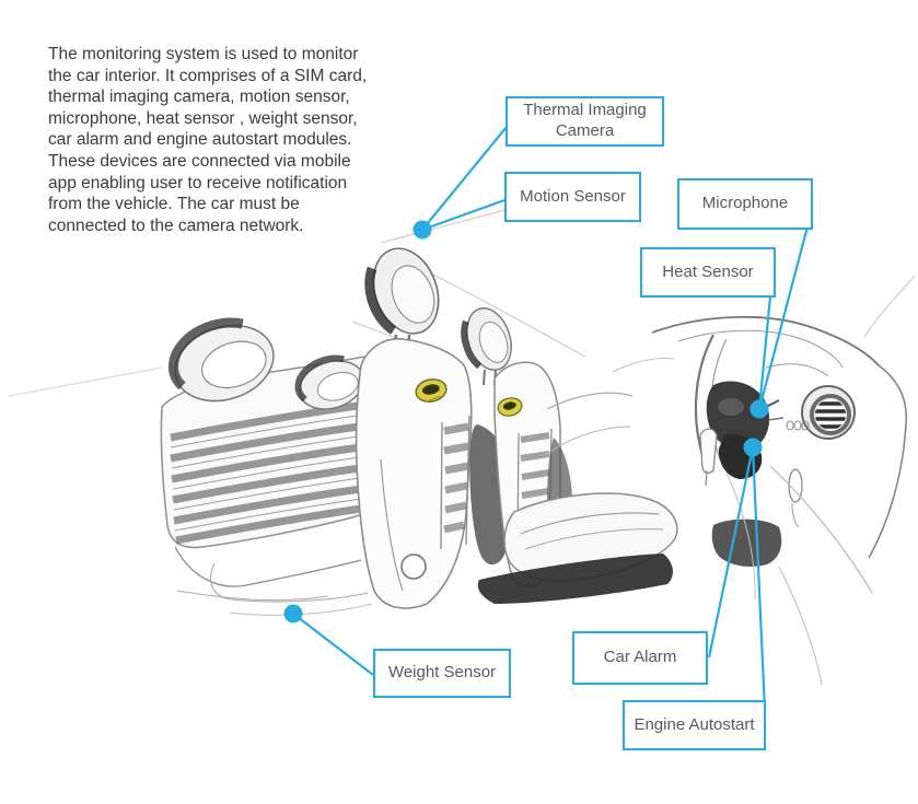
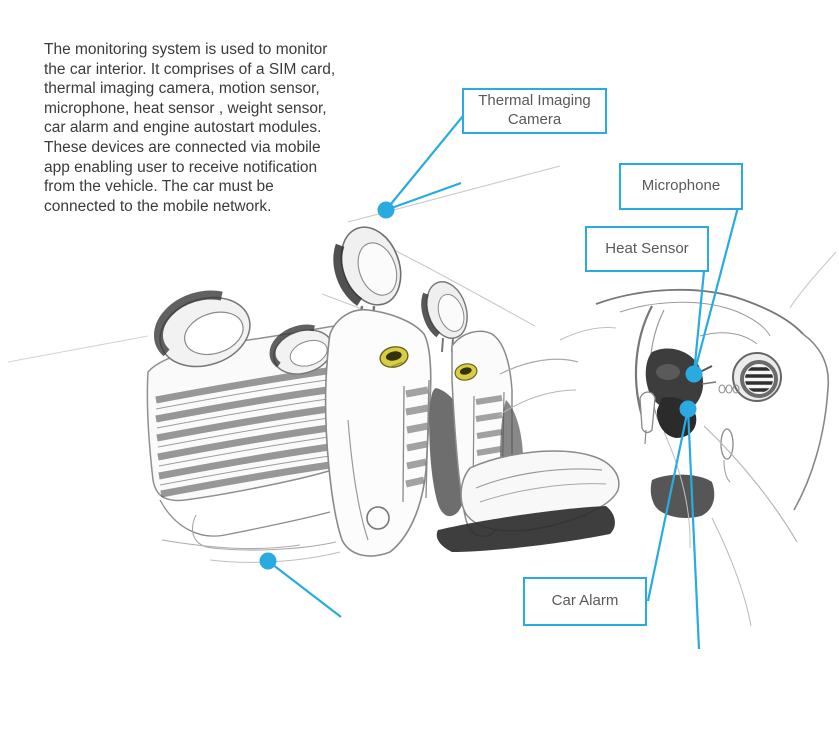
- The monitoring system is used to monitor the car interior. It comprises of a SIM card, thermal imaging camera, motion sensor, microphone, heat sensor , weight sensor, car alarm and engine autostart modules. These devices are connected via mobile app enabling user to receive notification from the vehicle. The car must be connected to the camera network.
+ The monitoring system is used to monitor the car interior. It comprises of a SIM card, thermal imaging camera, motion sensor, microphone, heat sensor , weight sensor, car alarm and engine autostart modules. These devices are connected via mobile app enabling user to receive notification from the vehicle. The car must be connected to the mobile network.
  Thermal Imaging Camera
- Motion Sensor
  Microphone
  Heat Sensor
  Car Alarm
- Engine Autostart
- Weight Sensor
